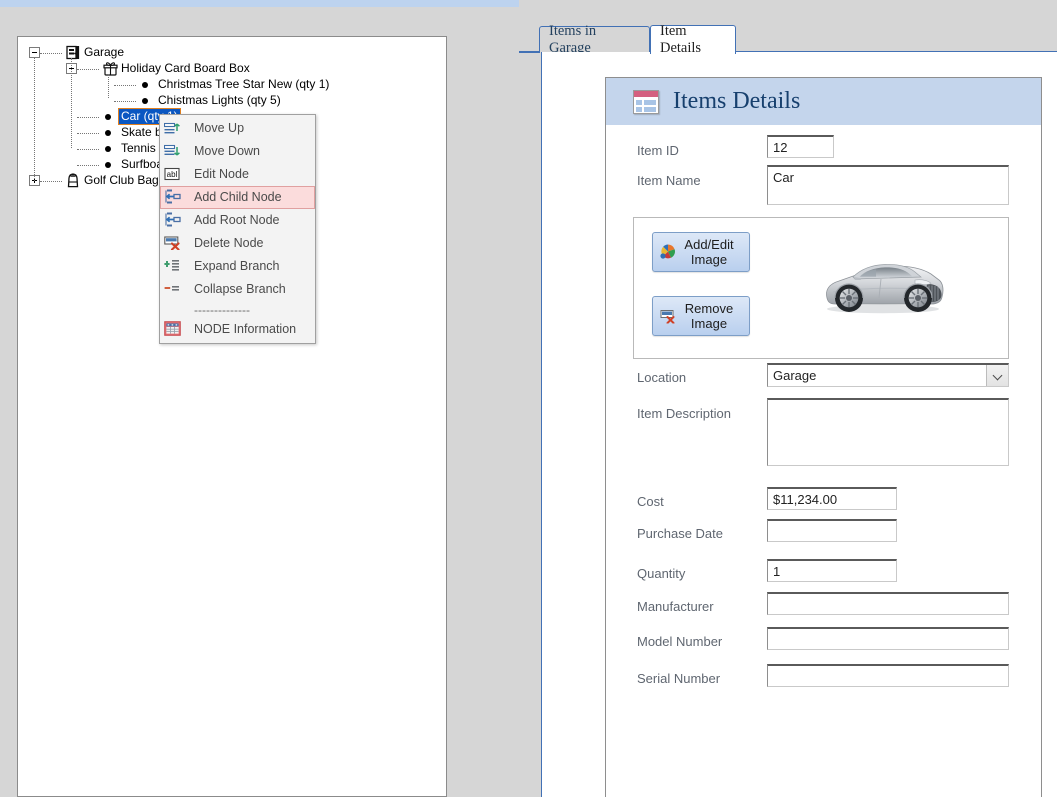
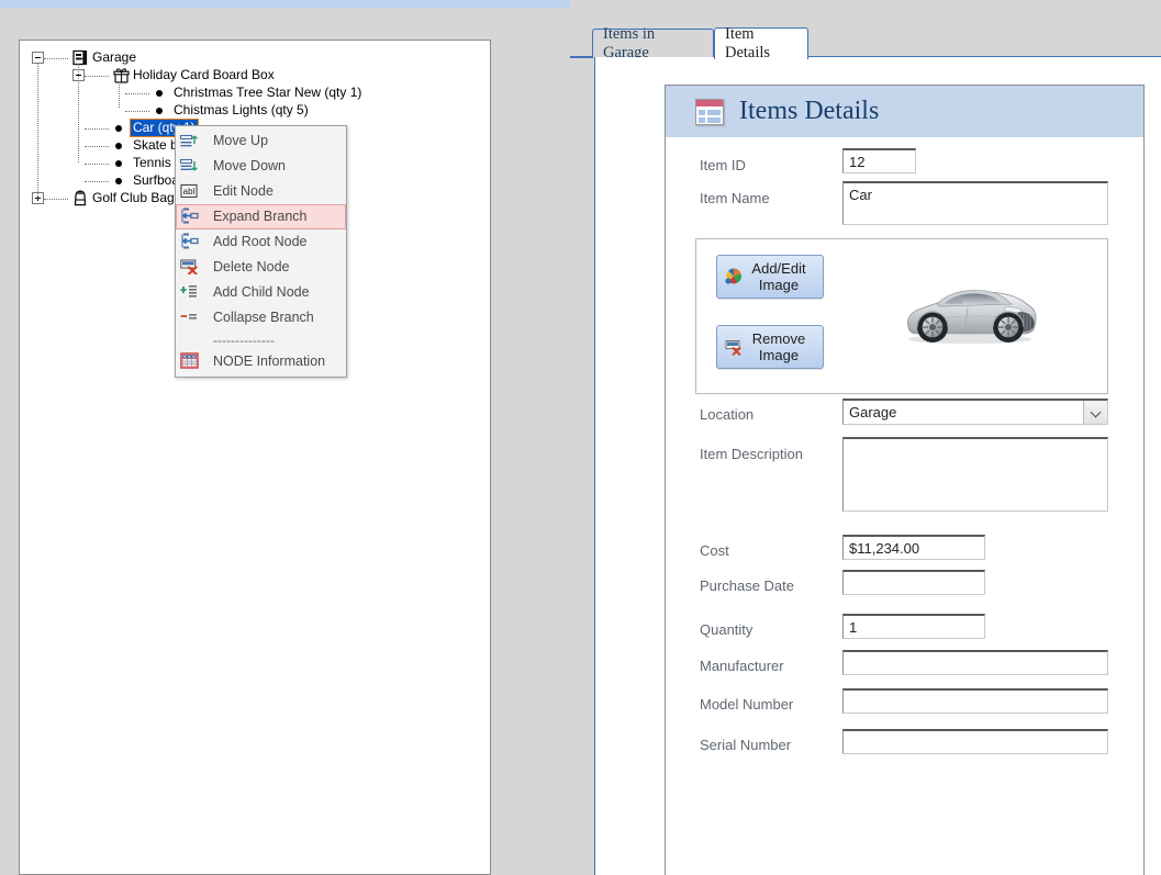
  Garage
  Holiday Card Board Box
  Christmas Tree Star New (qty 1)
  Chistmas Lights (qty 5)
  Golf Club Bag
  Move Up
  Move Down
  abl
  Edit Node
- Add Child Node
+ Expand Branch
  Add Root Node
  Delete Node
- Expand Branch
+ Add Child Node
  Collapse Branch
  --------------
  NODE Information
  Items in Garage
  Item Details
  Items Details
  Item ID
  12
  Item Name
  Car
  Add/Edit
  Image
  Remove
  Image
  Location
  Garage
  Item Description
  Cost
  $11,234.00
  Purchase Date
  Quantity
  1
  Manufacturer
  Model Number
  Serial Number
